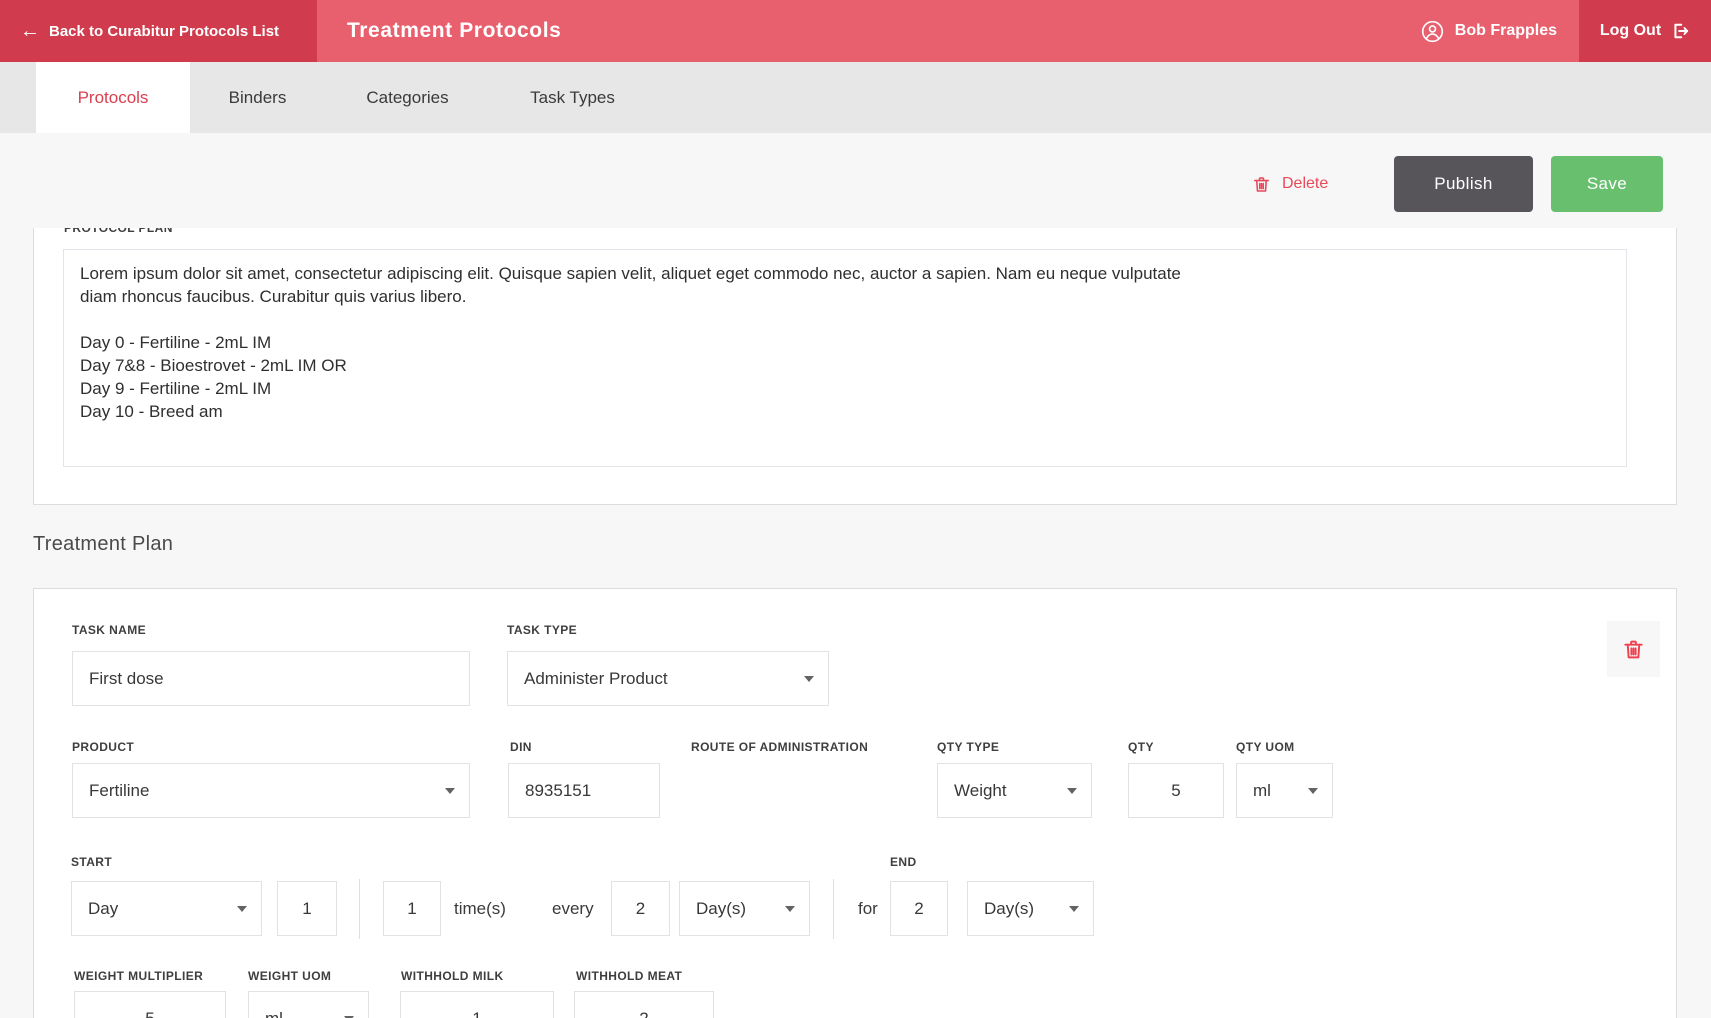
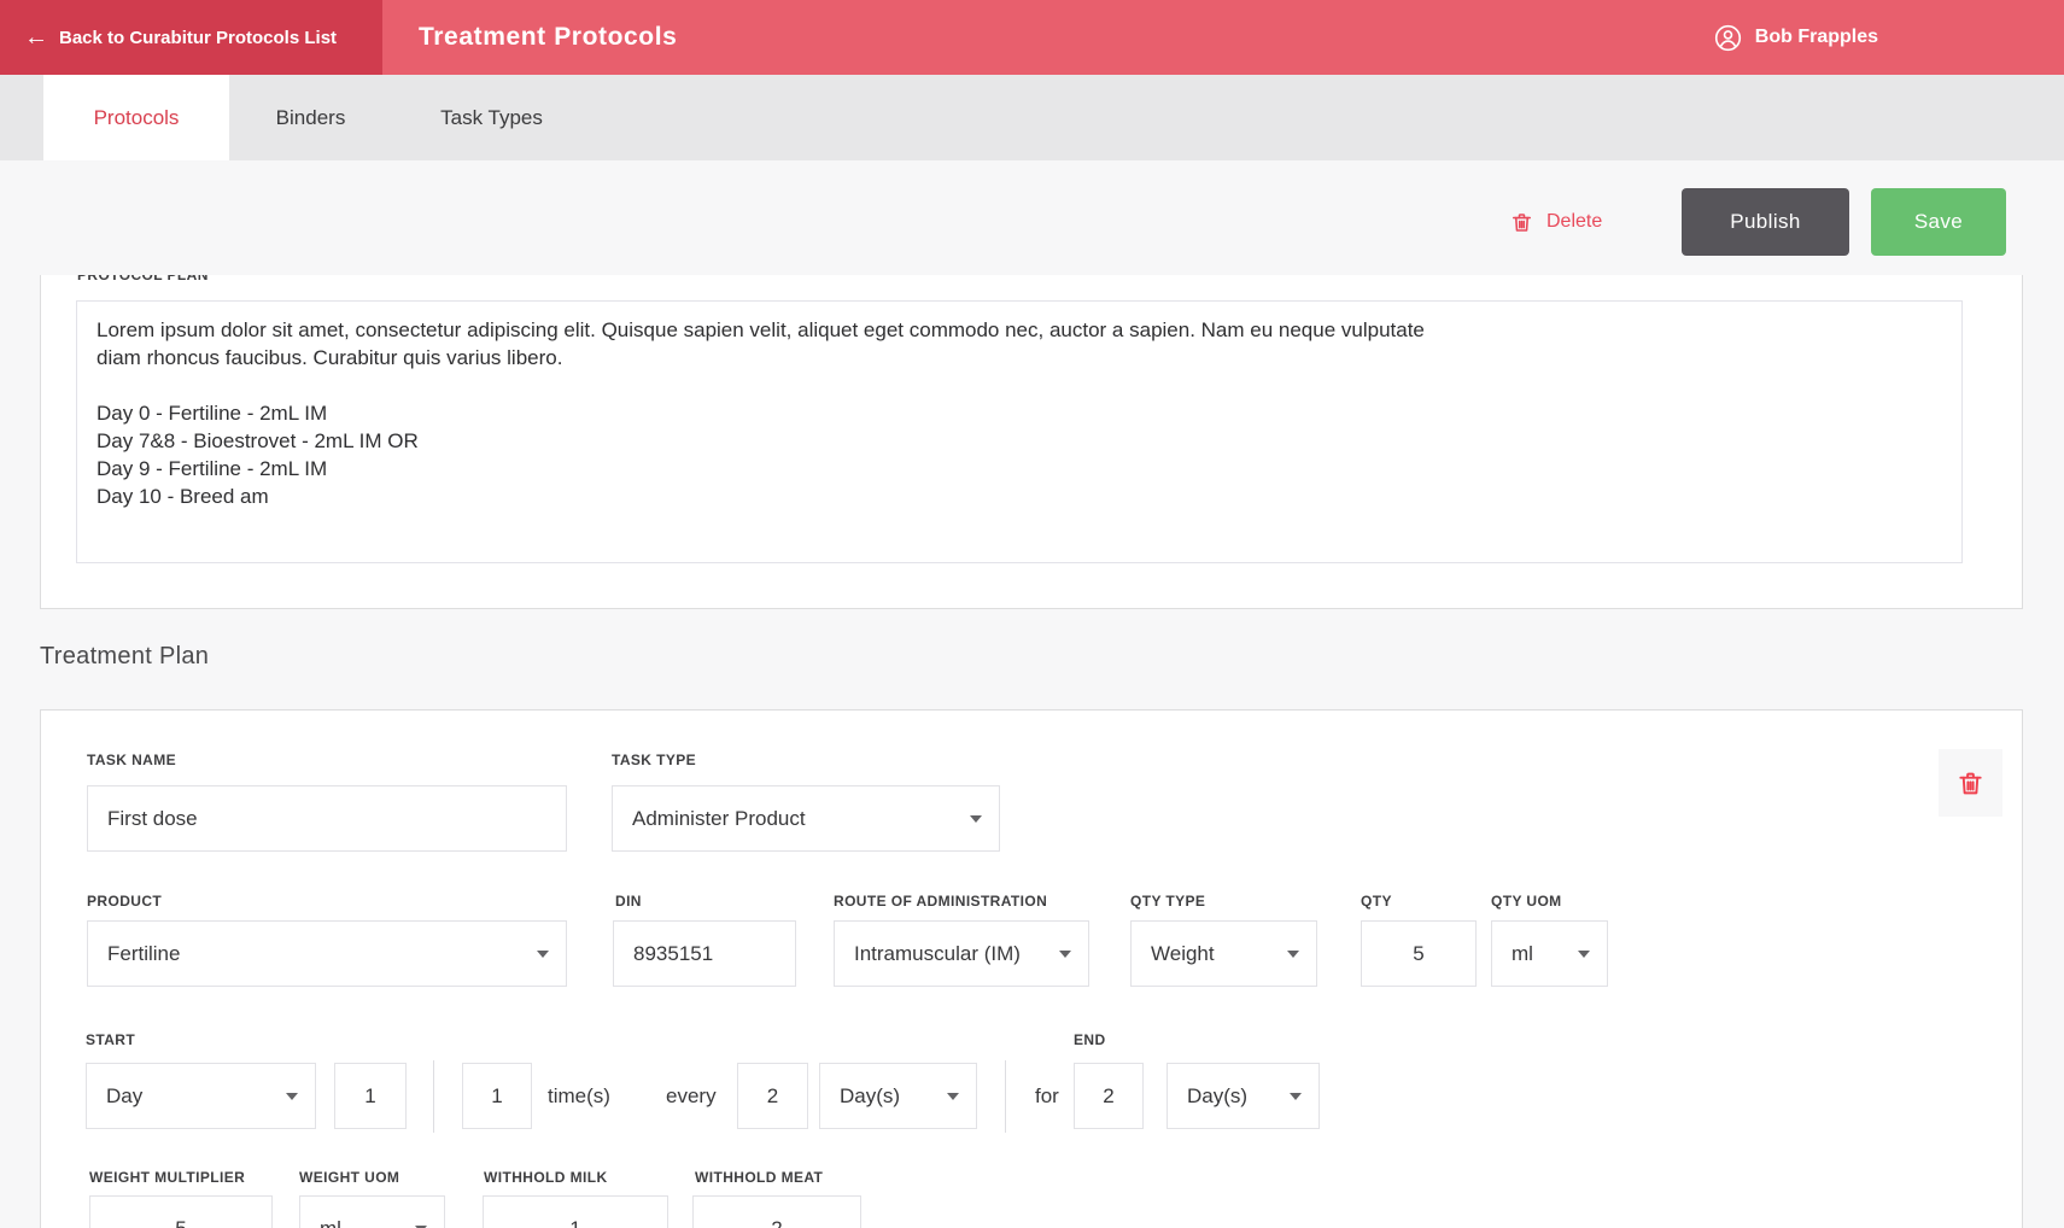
  ←
  Back to Curabitur Protocols List
  Treatment Protocols
  Bob Frapples
- Log Out
  Protocols
  Binders
- Categories
  Task Types
  Delete
  Publish
  Save
  PROTOCOL PLAN
  Lorem ipsum dolor sit amet, consectetur adipiscing elit. Quisque sapien velit, aliquet eget commodo nec, auctor a sapien. Nam eu neque vulputate diam rhoncus faucibus. Curabitur quis varius libero.
  Day 0 - Fertiline - 2mL IM
  Day 7&8 - Bioestrovet - 2mL IM OR
  Day 9 - Fertiline - 2mL IM
  Day 10 - Breed am
  Treatment Plan
  TASK NAME
  First dose
  TASK TYPE
  Administer Product
  PRODUCT
  Fertiline
  DIN
  8935151
  ROUTE OF ADMINISTRATION
+ Intramuscular (IM)
  QTY TYPE
  Weight
  QTY
  5
  QTY UOM
  ml
  START
  Day
  1
  1
  time(s)
  every
  2
  Day(s)
  for
  END
  2
  Day(s)
  WEIGHT MULTIPLIER
  WEIGHT UOM
  WITHHOLD MILK
  WITHHOLD MEAT
